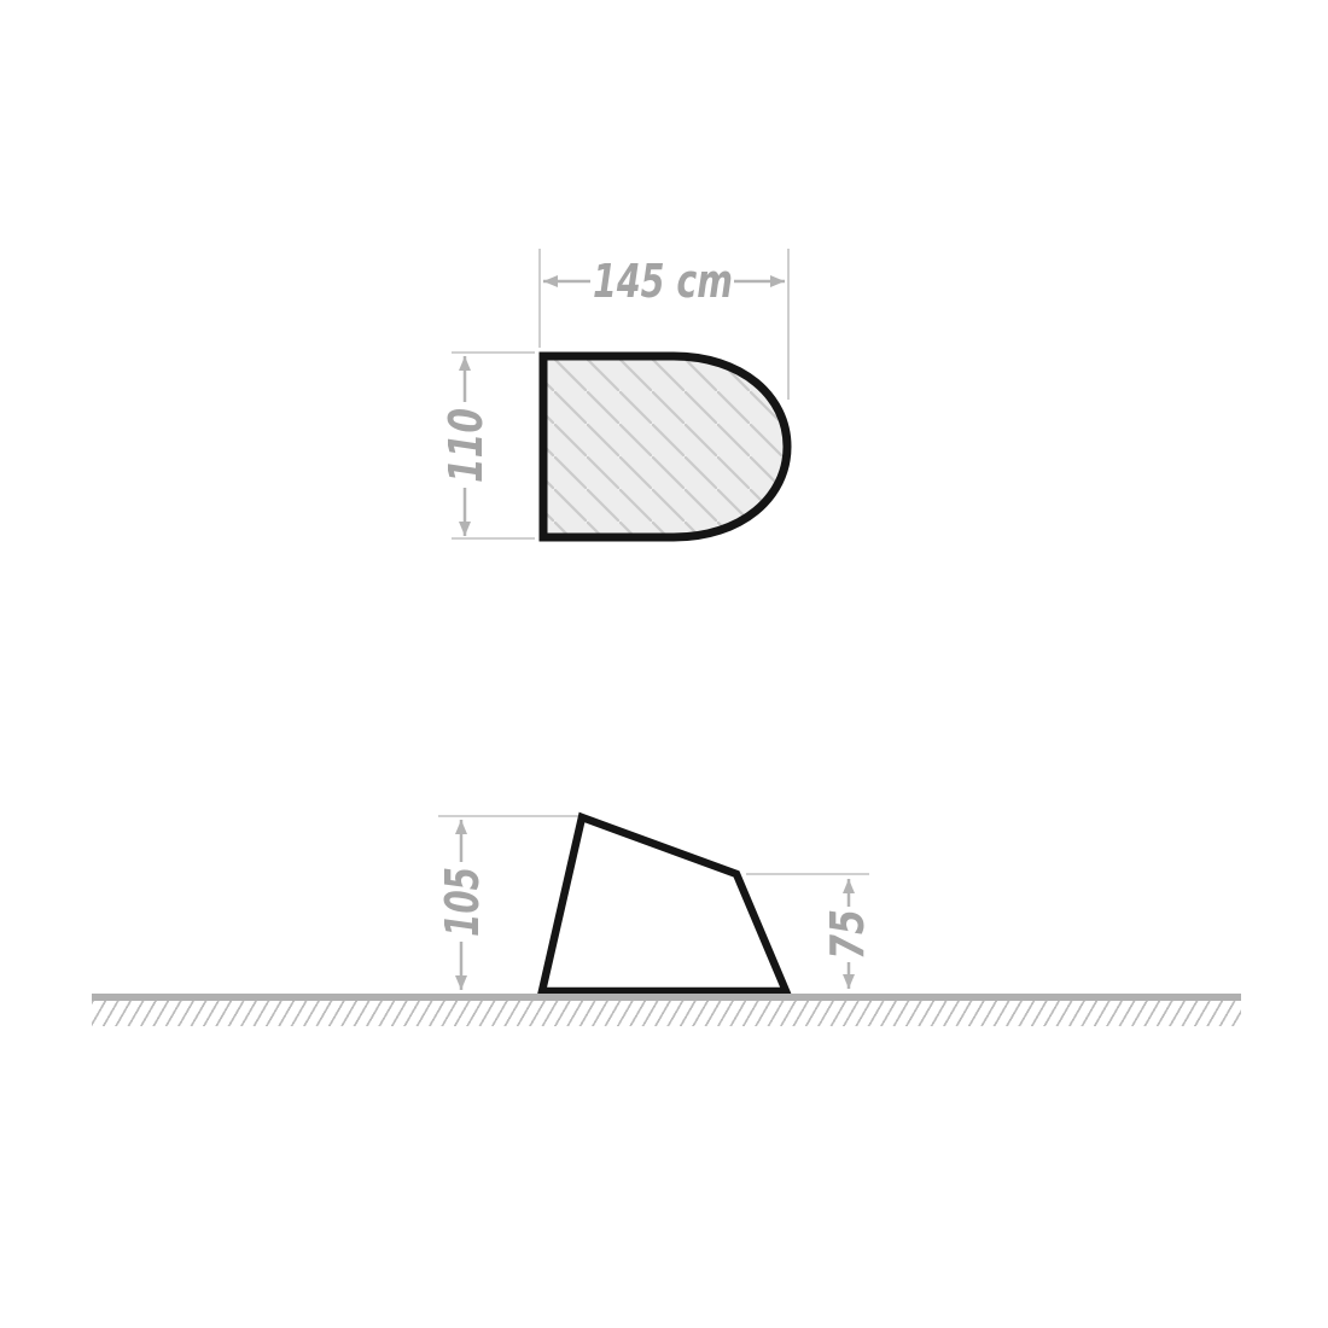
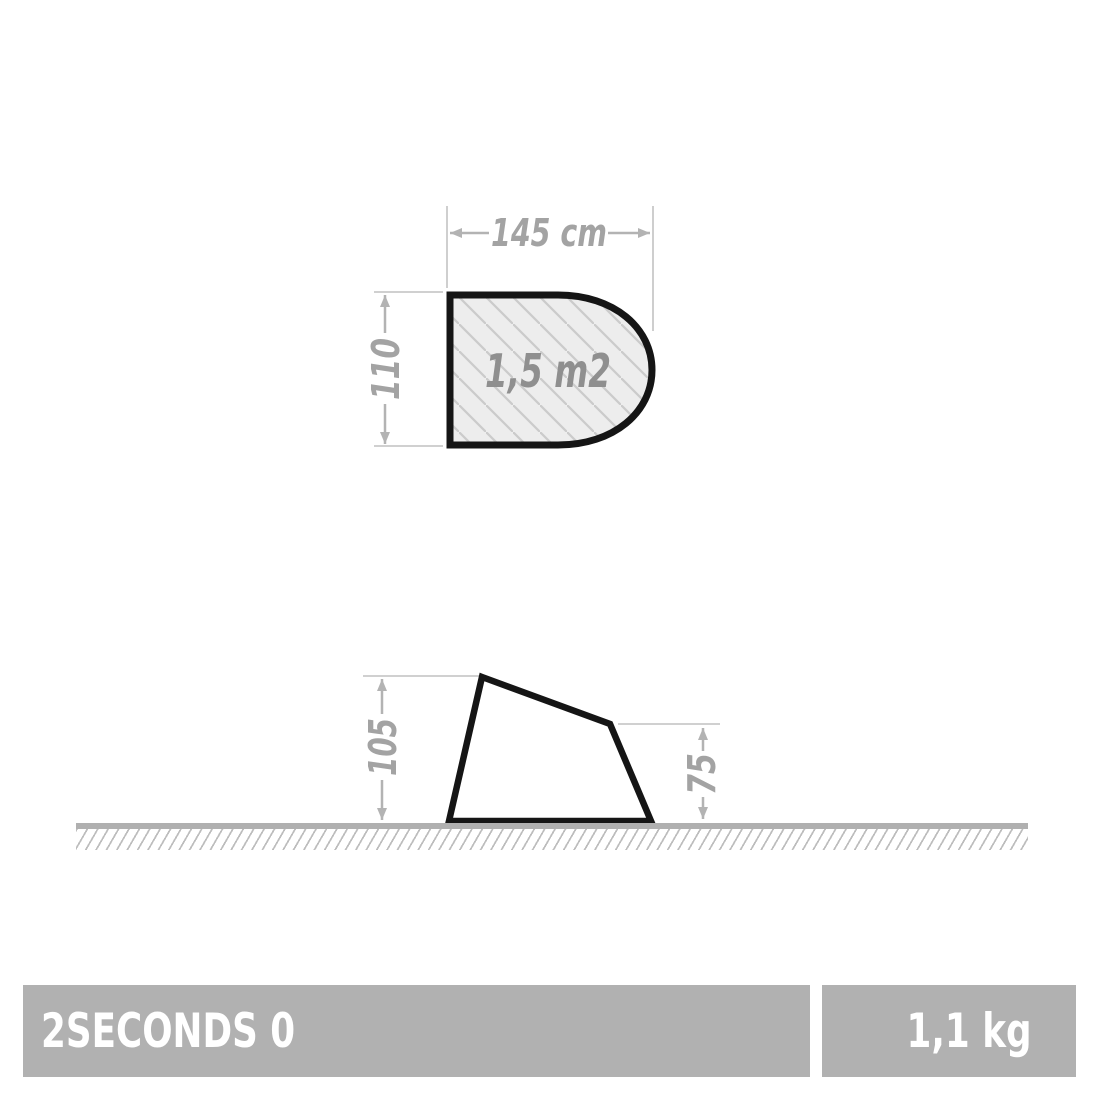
  145 cm
+ 1,5 m2
+ 2SECONDS 0
+ 1,1 kg
